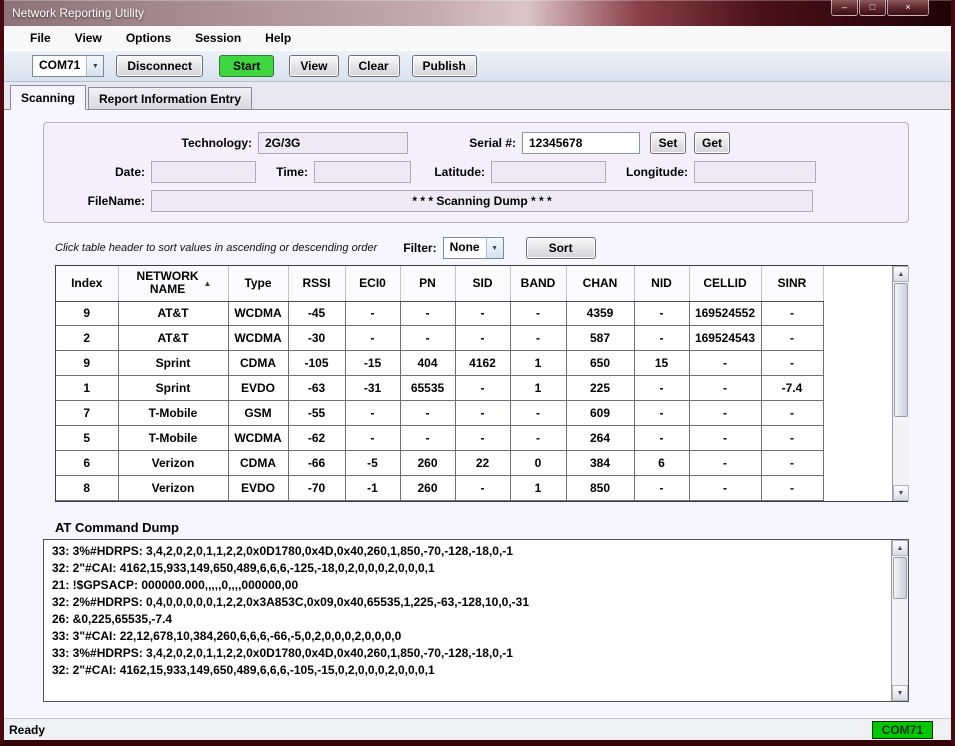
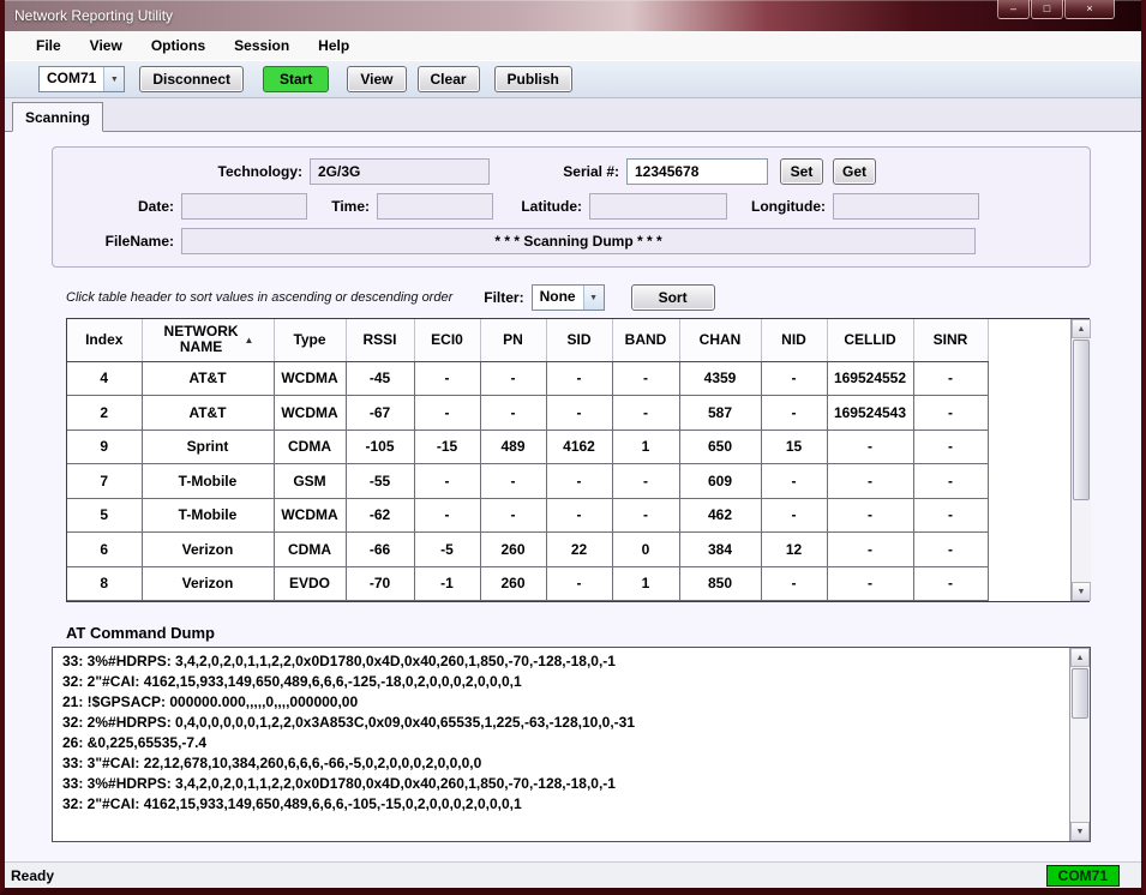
  Network Reporting Utility
  –
  □
  ×
  File
  View
  Options
  Session
  Help
  COM71
  Disconnect
  Start
  View
  Clear
  Publish
  Scanning
- Report Information Entry
  Technology:
  2G/3G
  Serial #:
  12345678
  Set
  Get
  Date:
  Time:
  Latitude:
  Longitude:
  FileName:
  * * * Scanning Dump * * *
  Click table header to sort values in ascending or descending order
  Filter:
  None
  Sort
  Index	NETWORK NAME ▲	Type	RSSI	ECI0	PN	SID	BAND	CHAN	NID	CELLID	SINR
- 9	AT&T	WCDMA	-45	-	-	-	-	4359	-	169524552	-
+ 4	AT&T	WCDMA	-45	-	-	-	-	4359	-	169524552	-
- 2	AT&T	WCDMA	-30	-	-	-	-	587	-	169524543	-
+ 2	AT&T	WCDMA	-67	-	-	-	-	587	-	169524543	-
- 9	Sprint	CDMA	-105	-15	404	4162	1	650	15	-	-
+ 9	Sprint	CDMA	-105	-15	489	4162	1	650	15	-	-
- 1	Sprint	EVDO	-63	-31	65535	-	1	225	-	-	-7.4
  7	T-Mobile	GSM	-55	-	-	-	-	609	-	-	-
- 5	T-Mobile	WCDMA	-62	-	-	-	-	264	-	-	-
+ 5	T-Mobile	WCDMA	-62	-	-	-	-	462	-	-	-
- 6	Verizon	CDMA	-66	-5	260	22	0	384	6	-	-
+ 6	Verizon	CDMA	-66	-5	260	22	0	384	12	-	-
  8	Verizon	EVDO	-70	-1	260	-	1	850	-	-	-
  AT Command Dump
  33: 3%#HDRPS: 3,4,2,0,2,0,1,1,2,2,0x0D1780,0x4D,0x40,260,1,850,-70,-128,-18,0,-1
  32: 2"#CAI: 4162,15,933,149,650,489,6,6,6,-125,-18,0,2,0,0,0,2,0,0,0,1
  21: !$GPSACP: 000000.000,,,,,0,,,,000000,00
  32: 2%#HDRPS: 0,4,0,0,0,0,0,1,2,2,0x3A853C,0x09,0x40,65535,1,225,-63,-128,10,0,-31
  26: &0,225,65535,-7.4
  33: 3"#CAI: 22,12,678,10,384,260,6,6,6,-66,-5,0,2,0,0,0,2,0,0,0,0
  33: 3%#HDRPS: 3,4,2,0,2,0,1,1,2,2,0x0D1780,0x4D,0x40,260,1,850,-70,-128,-18,0,-1
  32: 2"#CAI: 4162,15,933,149,650,489,6,6,6,-105,-15,0,2,0,0,0,2,0,0,0,1
  Ready
  COM71
